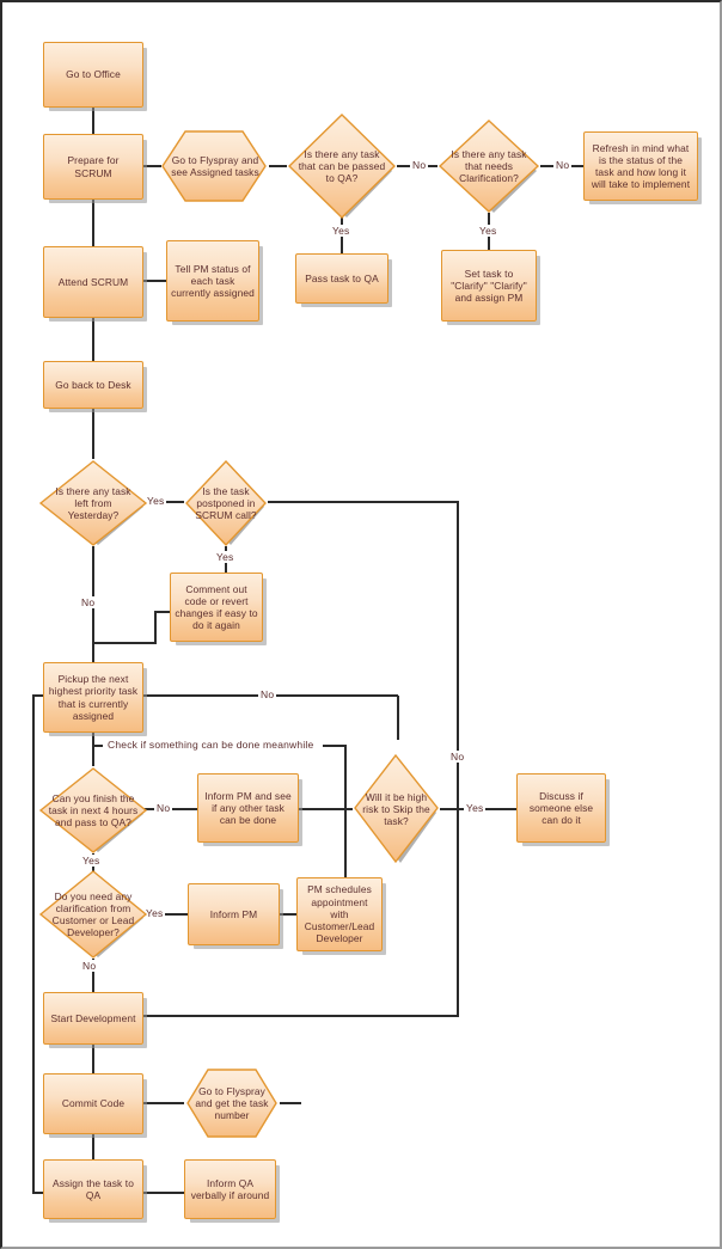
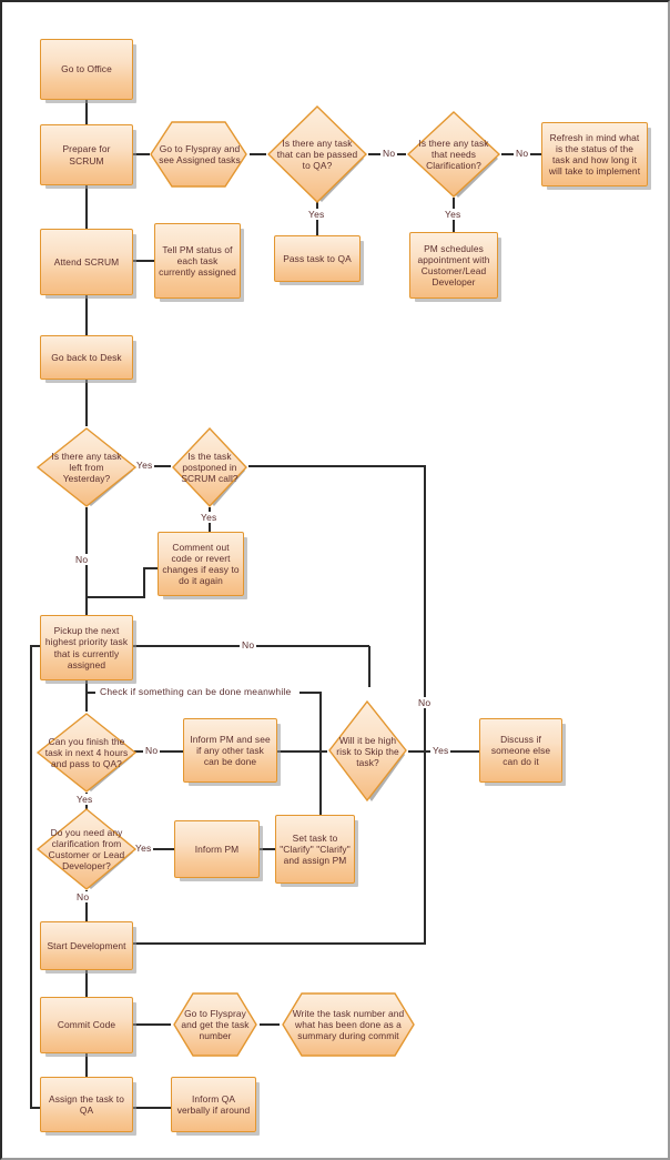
  No
  No
  Yes
  Yes
  Yes
  No
  Yes
  No
  Check if something can be done meanwhile
  No
  Yes
  No
  Yes
  Yes
  No
  Go to Office
  Prepare for SCRUM
  Go to Flyspray and see Assigned tasks
  Is there any task that can be passed to QA?
  Is there any task that needs Clarification?
  Refresh in mind what is the status of the task and how long it will take to implement
  Pass task to QA
- Set task to "Clarify" "Clarify" and assign PM
+ PM schedules appointment with Customer/Lead Developer
  Attend SCRUM
  Tell PM status of each task currently assigned
  Go back to Desk
  Is there any task left from Yesterday?
  Is the task postponed in SCRUM call?
  Comment out code or revert changes if easy to do it again
  Pickup the next highest priority task that is currently assigned
  Can you finish the task in next 4 hours and pass to QA?
  Inform PM and see if any other task can be done
  Will it be high risk to Skip the task?
  Discuss if someone else can do it
  Do you need any clarification from Customer or Lead Developer?
  Inform PM
- PM schedules appointment with Customer/Lead Developer
+ Set task to "Clarify" "Clarify" and assign PM
  Start Development
  Commit Code
  Go to Flyspray and get the task number
+ Write the task number and what has been done as a summary during commit
  Assign the task to QA
  Inform QA verbally if around
